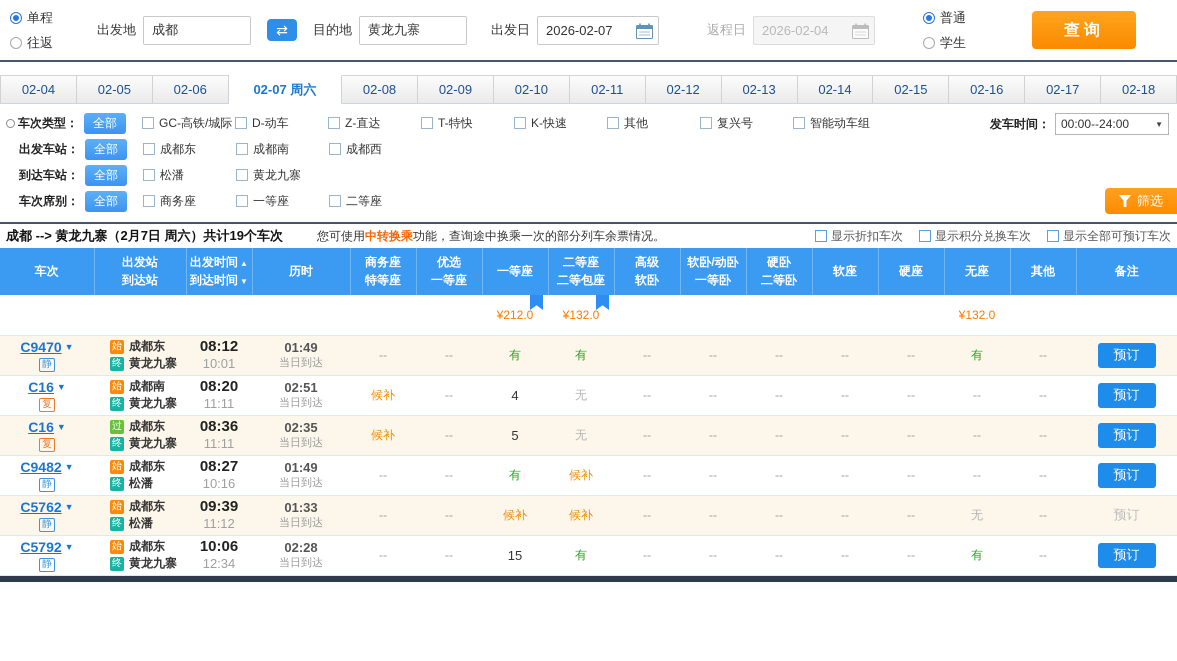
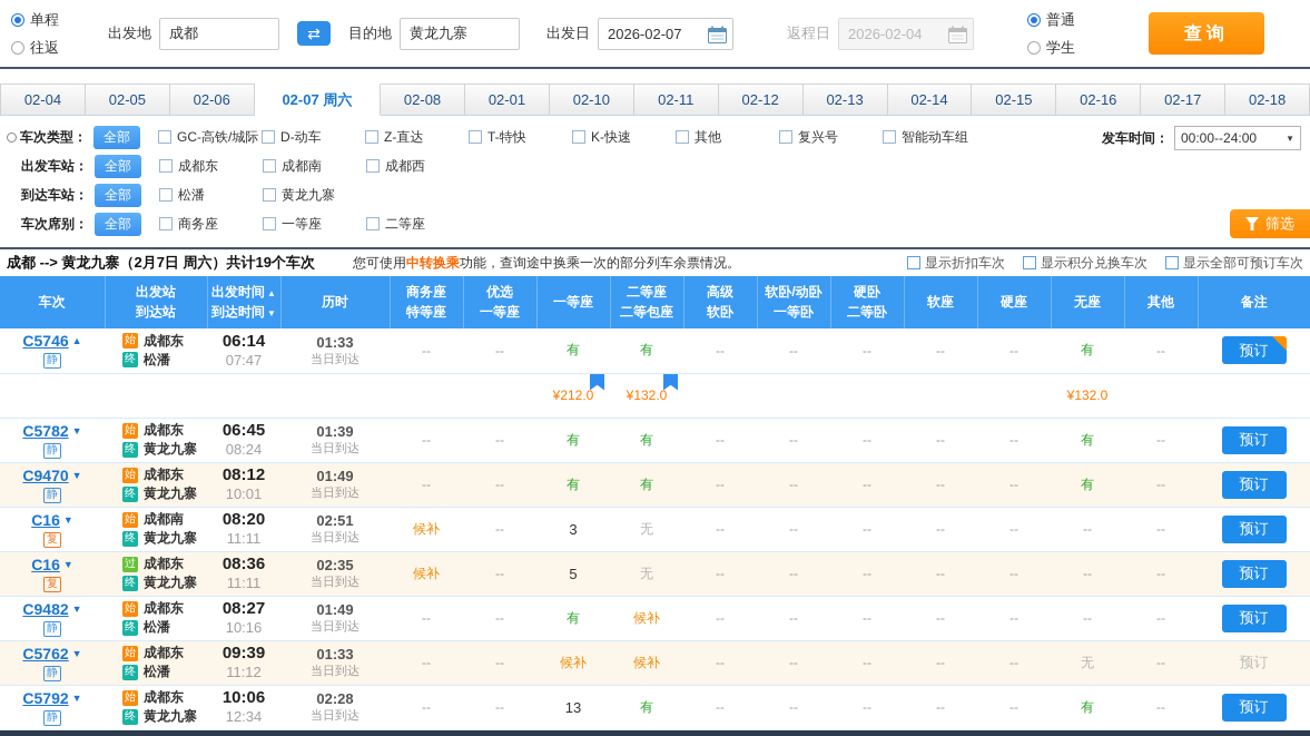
  单程
  往返
  出发地
  成都
  目的地
  黄龙九寨
  出发日
  2026-02-07
  返程日
  2026-02-04
  普通
  学生
  查询
  02-04
  02-05
  02-06
  02-07 周六
  02-08
- 02-09
+ 02-01
  02-10
  02-11
  02-12
  02-13
  02-14
  02-15
  02-16
  02-17
  02-18
  车次类型：
  全部
  GC-高铁/城际
  D-动车
  Z-直达
  T-特快
  K-快速
  其他
  复兴号
  智能动车组
  发车时间：
  00:00--24:00
  ▼
  出发车站：
  全部
  成都东
  成都南
  成都西
  到达车站：
  全部
  松潘
  黄龙九寨
  车次席别：
  全部
  商务座
  一等座
  二等座
  筛选
  成都 --> 黄龙九寨（2月7日 周六）共计19个车次
  您可使用中转换乘功能，查询途中换乘一次的部分列车余票情况。
  显示折扣车次
  显示积分兑换车次
  显示全部可预订车次
  车次	出发站到达站	出发时间 ▲到达时间 ▼	历时	商务座特等座	优选一等座	一等座	二等座二等包座	高级软卧	软卧/动卧一等卧	硬卧二等卧	软座	硬座	无座	其他	备注
+ C5746 ▲静	始 成都东终 松潘	06:1407:47	01:33当日到达	--	--	有	有	--	--	--	--	--	有	--	预订
  						¥212.0	¥132.0						¥132.0
+ C5782 ▼静	始 成都东终 黄龙九寨	06:4508:24	01:39当日到达	--	--	有	有	--	--	--	--	--	有	--	预订
  C9470 ▼静	始 成都东终 黄龙九寨	08:1210:01	01:49当日到达	--	--	有	有	--	--	--	--	--	有	--	预订
- C16 ▼复	始 成都南终 黄龙九寨	08:2011:11	02:51当日到达	候补	--	4	无	--	--	--	--	--	--	--	预订
+ C16 ▼复	始 成都南终 黄龙九寨	08:2011:11	02:51当日到达	候补	--	3	无	--	--	--	--	--	--	--	预订
  C16 ▼复	过 成都东终 黄龙九寨	08:3611:11	02:35当日到达	候补	--	5	无	--	--	--	--	--	--	--	预订
  C9482 ▼静	始 成都东终 松潘	08:2710:16	01:49当日到达	--	--	有	候补	--	--	--	--	--	--	--	预订
  C5762 ▼静	始 成都东终 松潘	09:3911:12	01:33当日到达	--	--	候补	候补	--	--	--	--	--	无	--	预订
- C5792 ▼静	始 成都东终 黄龙九寨	10:0612:34	02:28当日到达	--	--	15	有	--	--	--	--	--	有	--	预订
+ C5792 ▼静	始 成都东终 黄龙九寨	10:0612:34	02:28当日到达	--	--	13	有	--	--	--	--	--	有	--	预订
